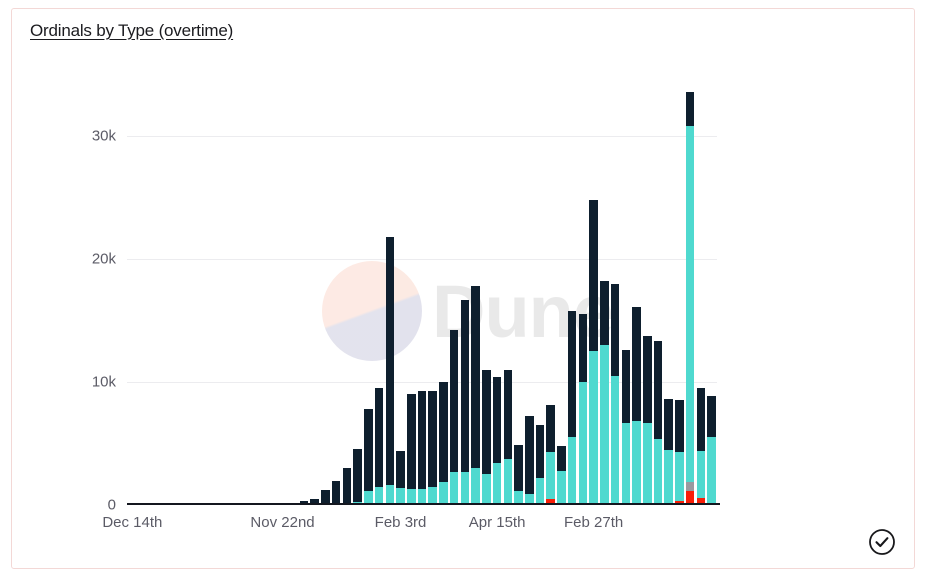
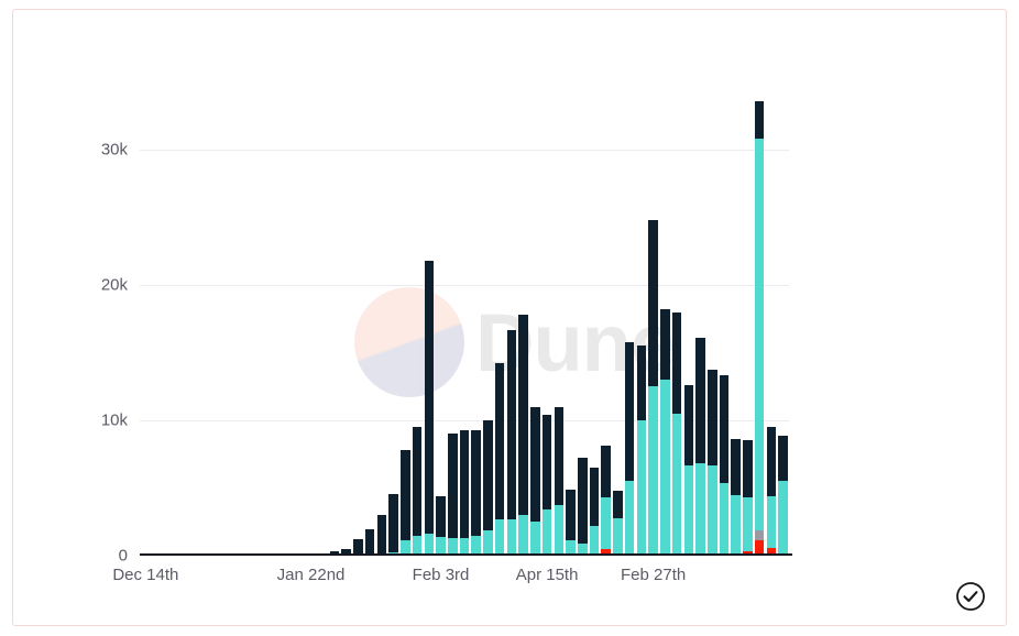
- Ordinals by Type (overtime)
  0
  10k
  20k
  30k
  Dun
  Dec 14th
- Nov 22nd
+ Jan 22nd
  Feb 3rd
  Apr 15th
  Feb 27th
